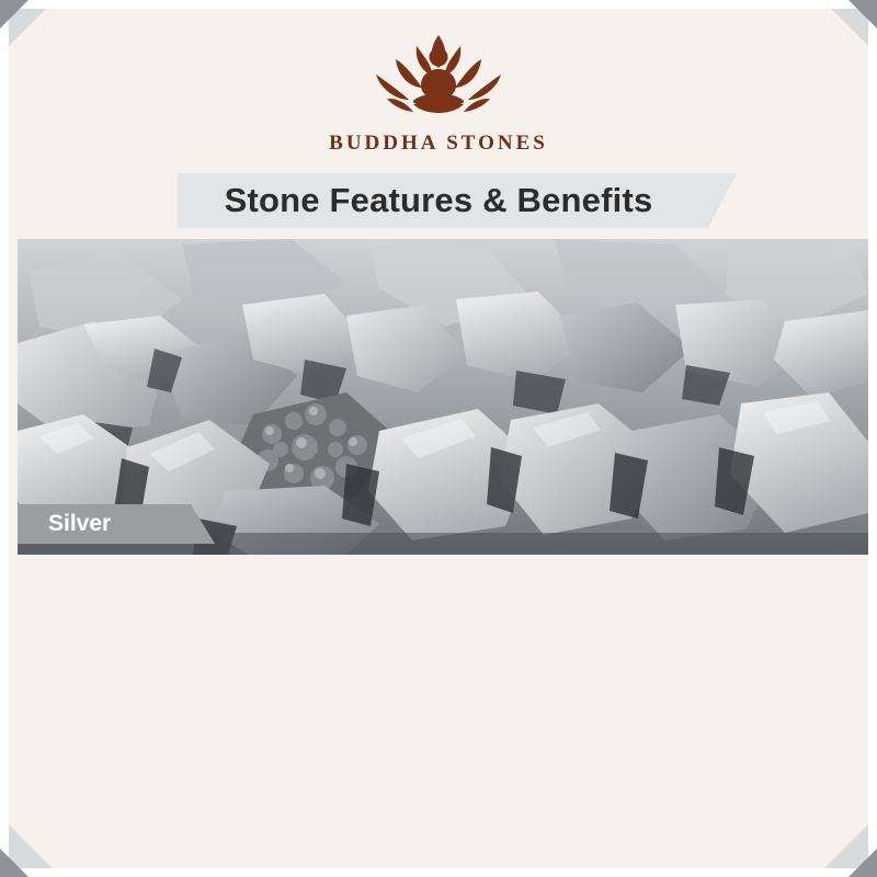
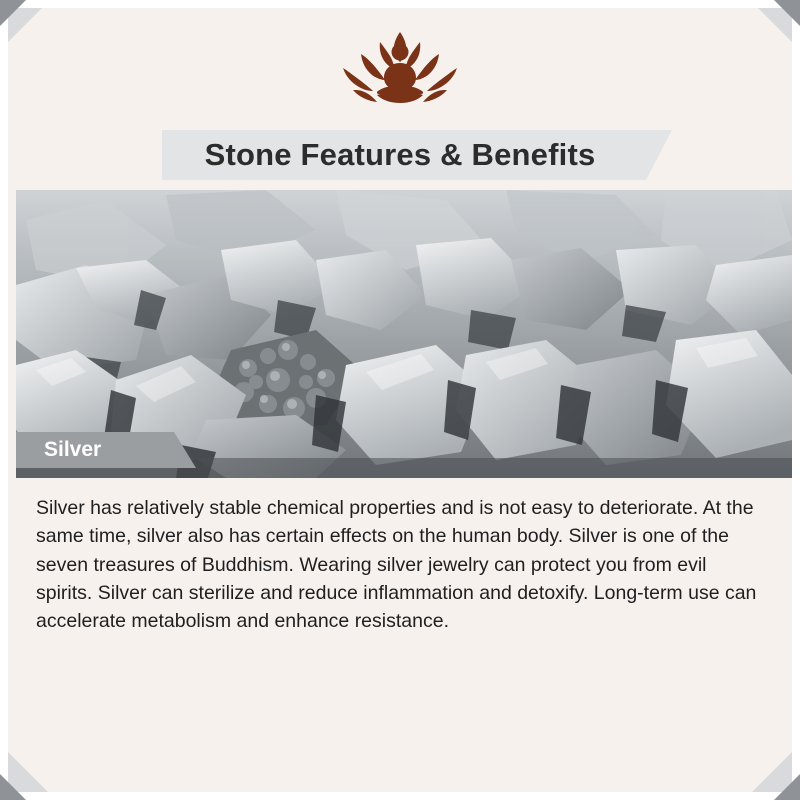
- BUDDHA STONES
  Stone Features & Benefits
  Silver
+ Silver has relatively stable chemical properties and is not easy to deteriorate. At the same time, silver also has certain effects on the human body. Silver is one of the seven treasures of Buddhism. Wearing silver jewelry can protect you from evil spirits. Silver can sterilize and reduce inflammation and detoxify. Long-term use can accelerate metabolism and enhance resistance.
